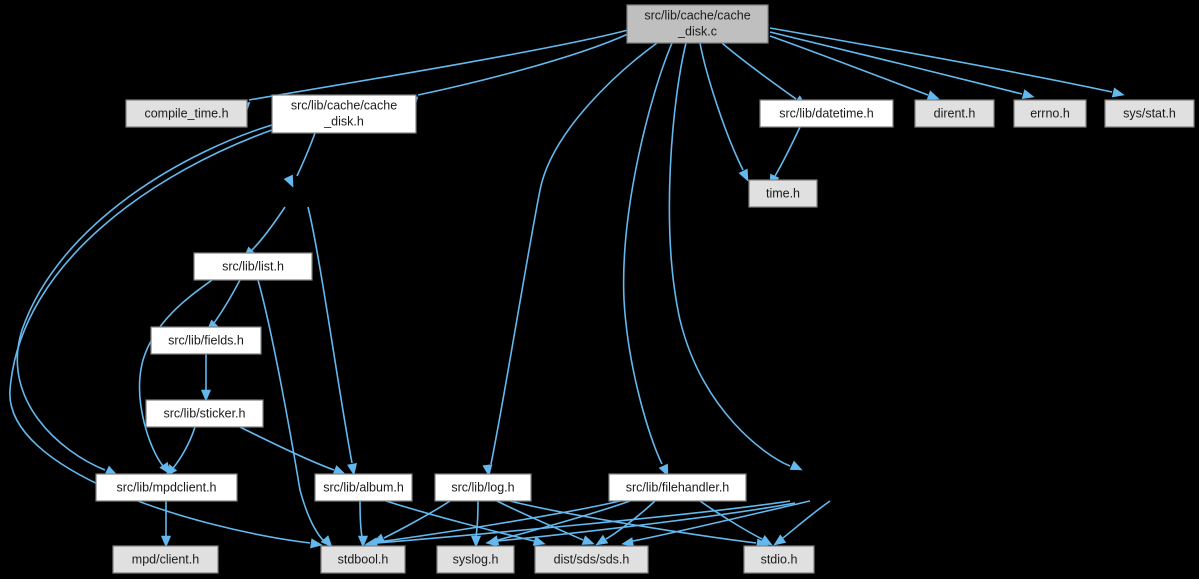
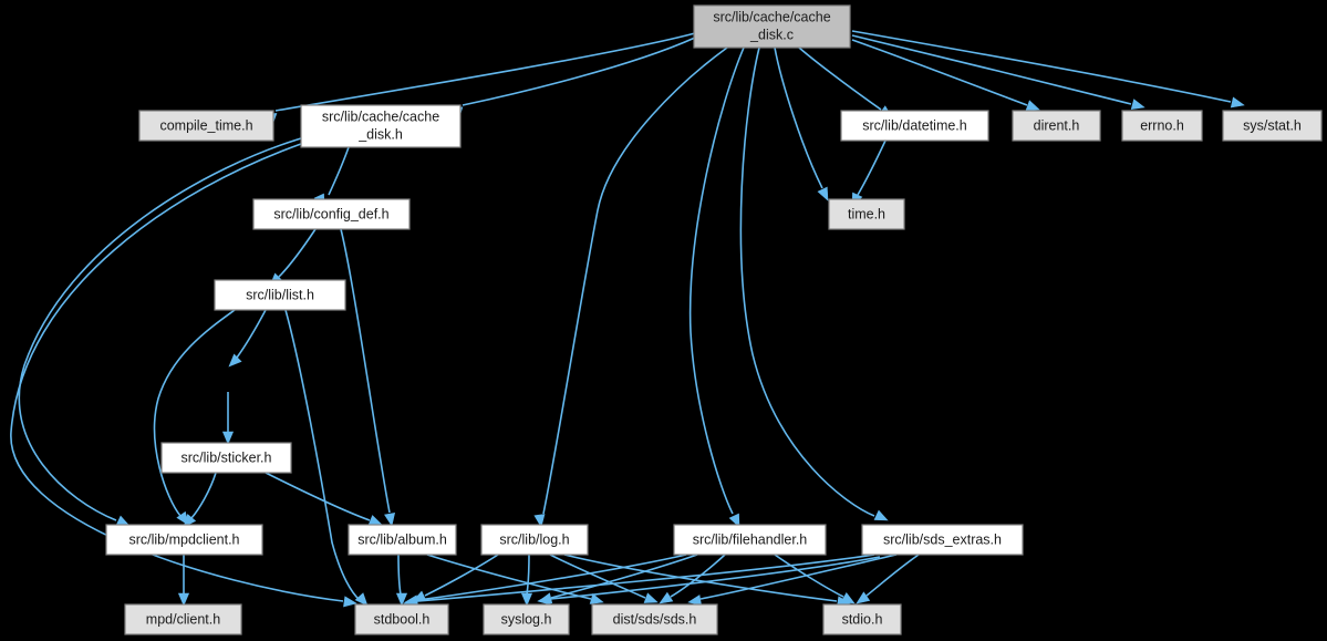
  src/lib/cache/cache
  _disk.c
  compile_time.h
  src/lib/cache/cache
  _disk.h
  src/lib/datetime.h
  dirent.h
  errno.h
  sys/stat.h
+ src/lib/config_def.h
  time.h
  src/lib/list.h
- src/lib/fields.h
  src/lib/sticker.h
  src/lib/mpdclient.h
  src/lib/album.h
  src/lib/log.h
  src/lib/filehandler.h
+ src/lib/sds_extras.h
  mpd/client.h
  stdbool.h
  syslog.h
  dist/sds/sds.h
  stdio.h
